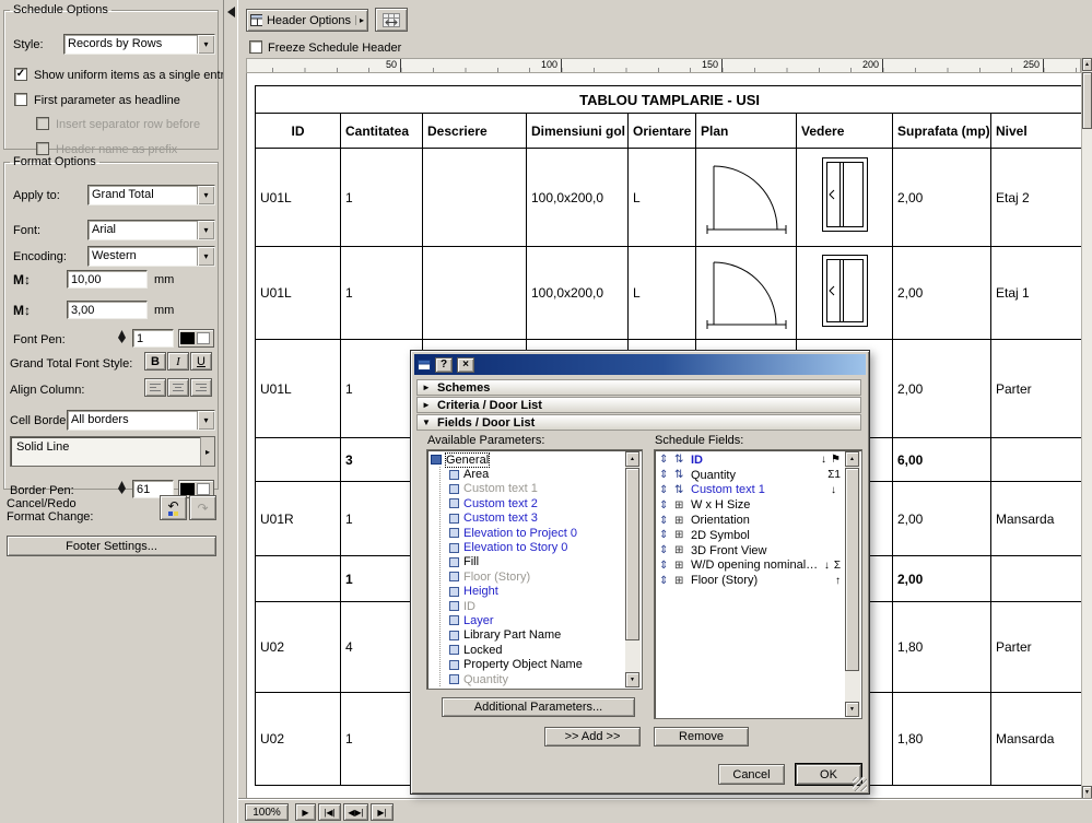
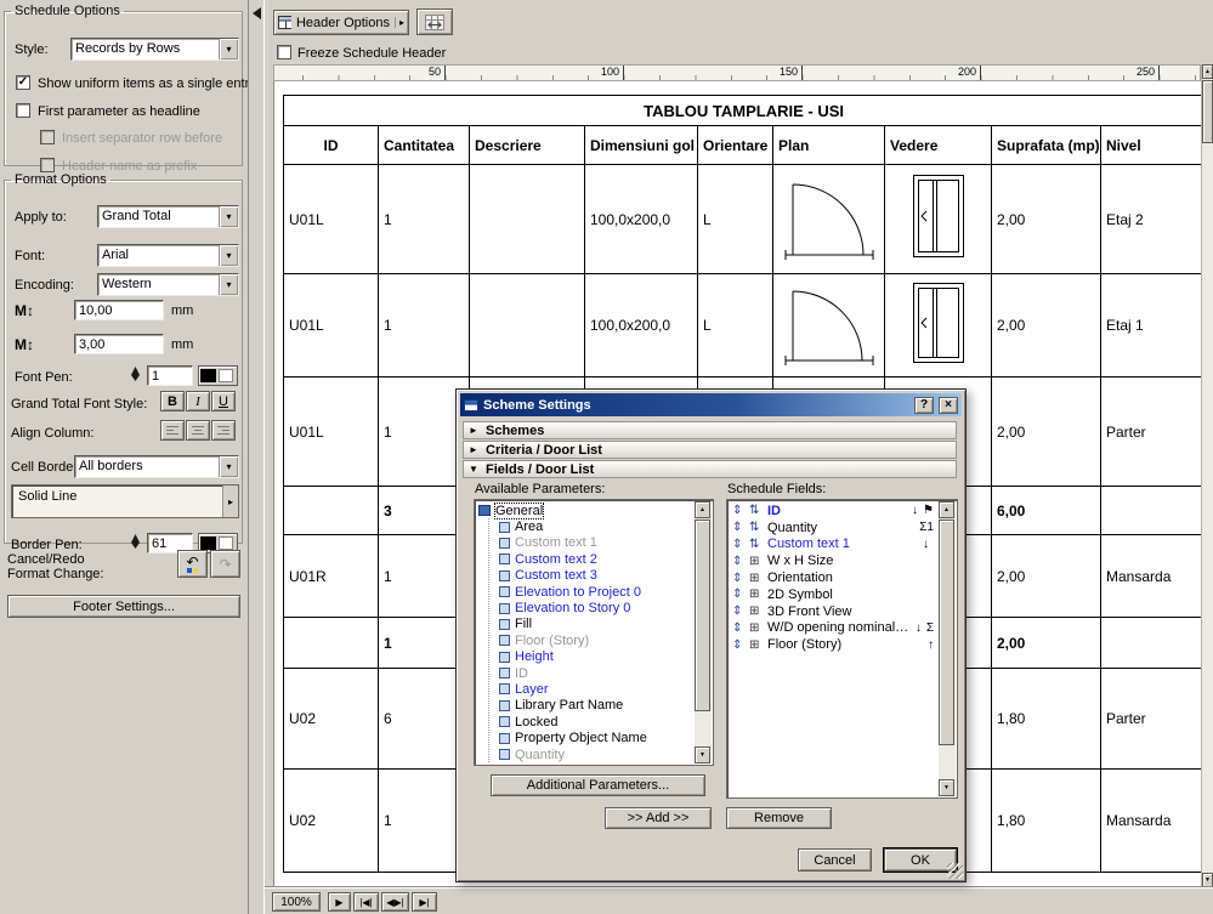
  Schedule Options
  Style:
  Records by Rows
  ▾
  ✓
  Show uniform items as a single ent
  First parameter as headline
  Insert separator row before
  Header name as prefix
  Format Options
  Apply to:
  Grand Total
  ▾
  Font:
  Arial
  ▾
  Encoding:
  Western
  ▾
  M↕
  10,00
  mm
  M↕
  3,00
  mm
  Font Pen:
  1
  Grand Total Font Style:
  B
  I
  U
  Align Column:
  Cell Borde
  All borders
  ▾
  Solid Line
  ▸
  Border Pen:
  61
  Cancel/Redo
  Format Change:
  ↶
  ↷
  Footer Settings...
  Header Options
  ▸
  Freeze Schedule Header
  50
  100
  150
  200
  250
  TABLOU TAMPLARIE - USI
  ID	Cantitatea	Descriere	Dimensiuni gol	Orientare	Plan	Vedere	Suprafata (mp)	Nivel
  U01L	1		100,0x200,0	L			2,00	Etaj 2
  U01L	1		100,0x200,0	L			2,00	Etaj 1
  U01L	1						2,00	Parter
  	3						6,00
  U01R	1						2,00	Mansarda
  	1						2,00
- U02	4						1,80	Parter
+ U02	6						1,80	Parter
  U02	1						1,80	Mansarda
  100%
  ▶
  |◀|
  ◀▶|
  ▶|
+ Scheme Settings
  ?
  ×
  ►
  Schemes
  ►
  Criteria / Door List
  ▼
  Fields / Door List
  Available Parameters:
  Schedule Fields:
  General
  Area
  Custom text 1
  Custom text 2
  Custom text 3
  Elevation to Project 0
  Elevation to Story 0
  Fill
  Floor (Story)
  Height
  ID
  Layer
  Library Part Name
  Locked
  Property Object Name
  Quantity
  ⇕
  ⇅
  ID
  ↓
  ⚑
  ⇕
  ⇅
  Quantity
  Σ1
  ⇕
  ⇅
  Custom text 1
  ↓
  ⇕
  ⊞
  W x H Size
  ⇕
  ⊞
  Orientation
  ⇕
  ⊞
  2D Symbol
  ⇕
  ⊞
  3D Front View
  ⇕
  ⊞
  W/D opening nominal su
  ↓
  Σ
  ⇕
  ⊞
  Floor (Story)
  ↑
  Additional Parameters...
  >> Add >>
  Remove
  Cancel
  OK
